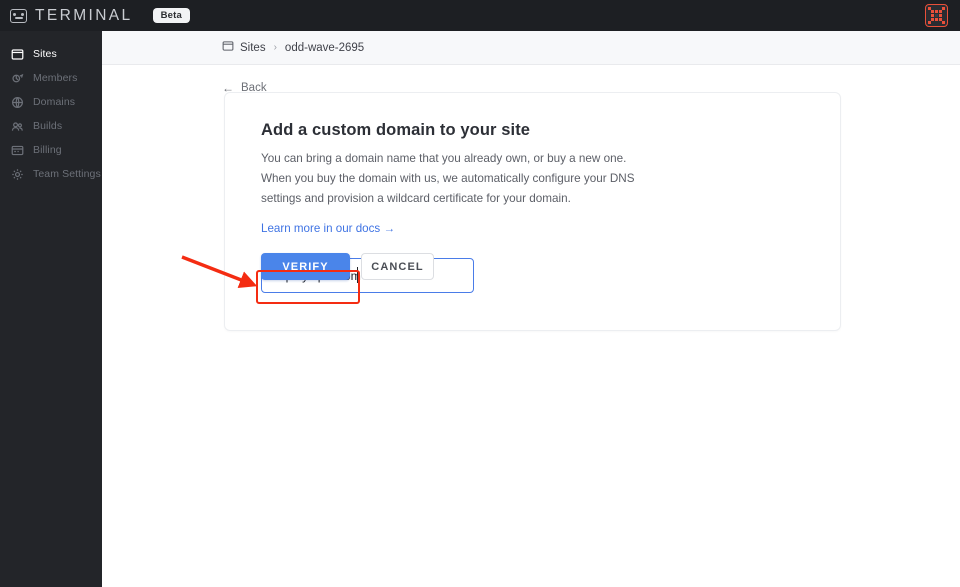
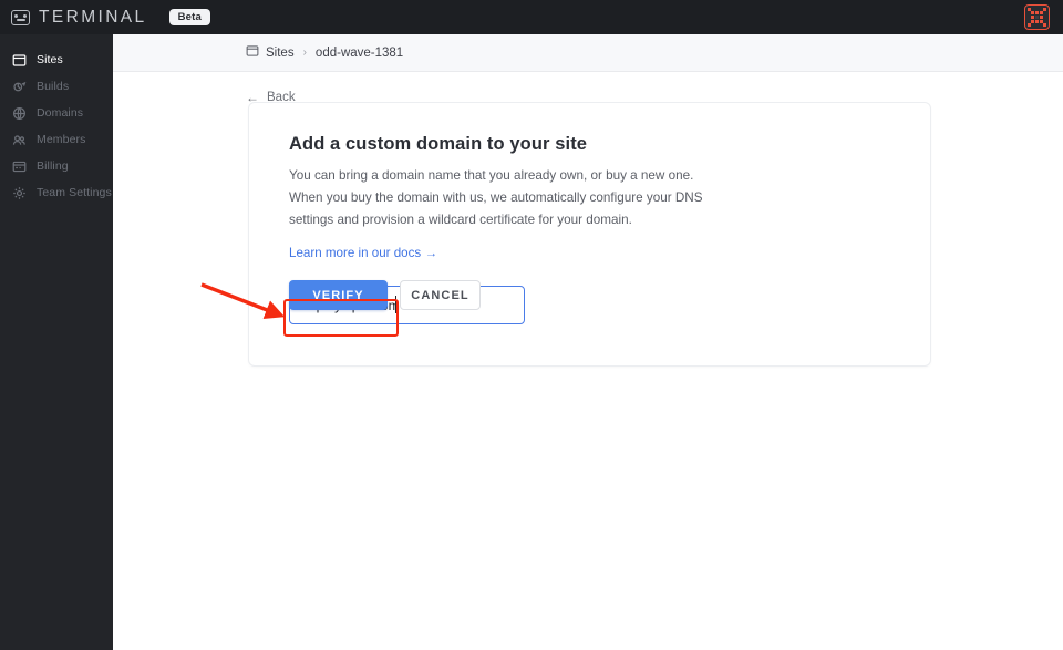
  TERMINAL
  Beta
  Sites
- Members
+ Builds
  Domains
- Builds
+ Members
  Billing
  Team Settings
  Sites
  ›
- odd-wave-2695
+ odd-wave-1381
  ←
  Back
  Add a custom domain to your site
  You can bring a domain name that you already own, or buy a new one. When you buy the domain with us, we automatically configure your DNS settings and provision a wildcard certificate for your domain.
  Learn more in our docs →
  VERIFY
  CANCEL
